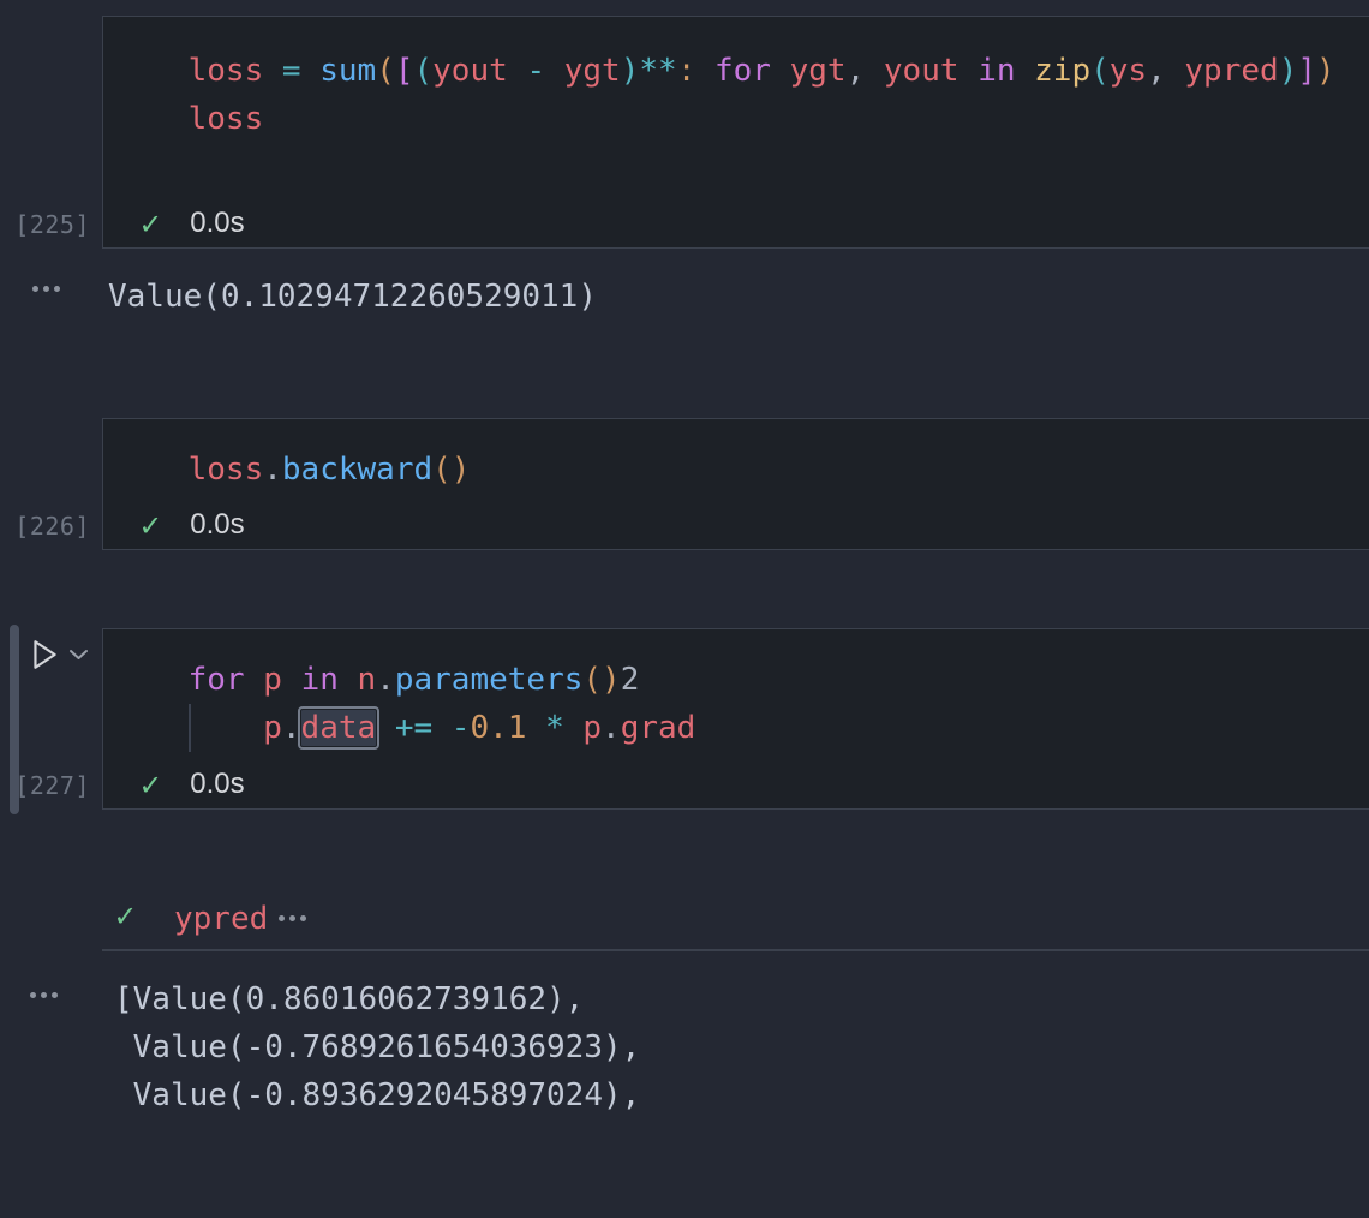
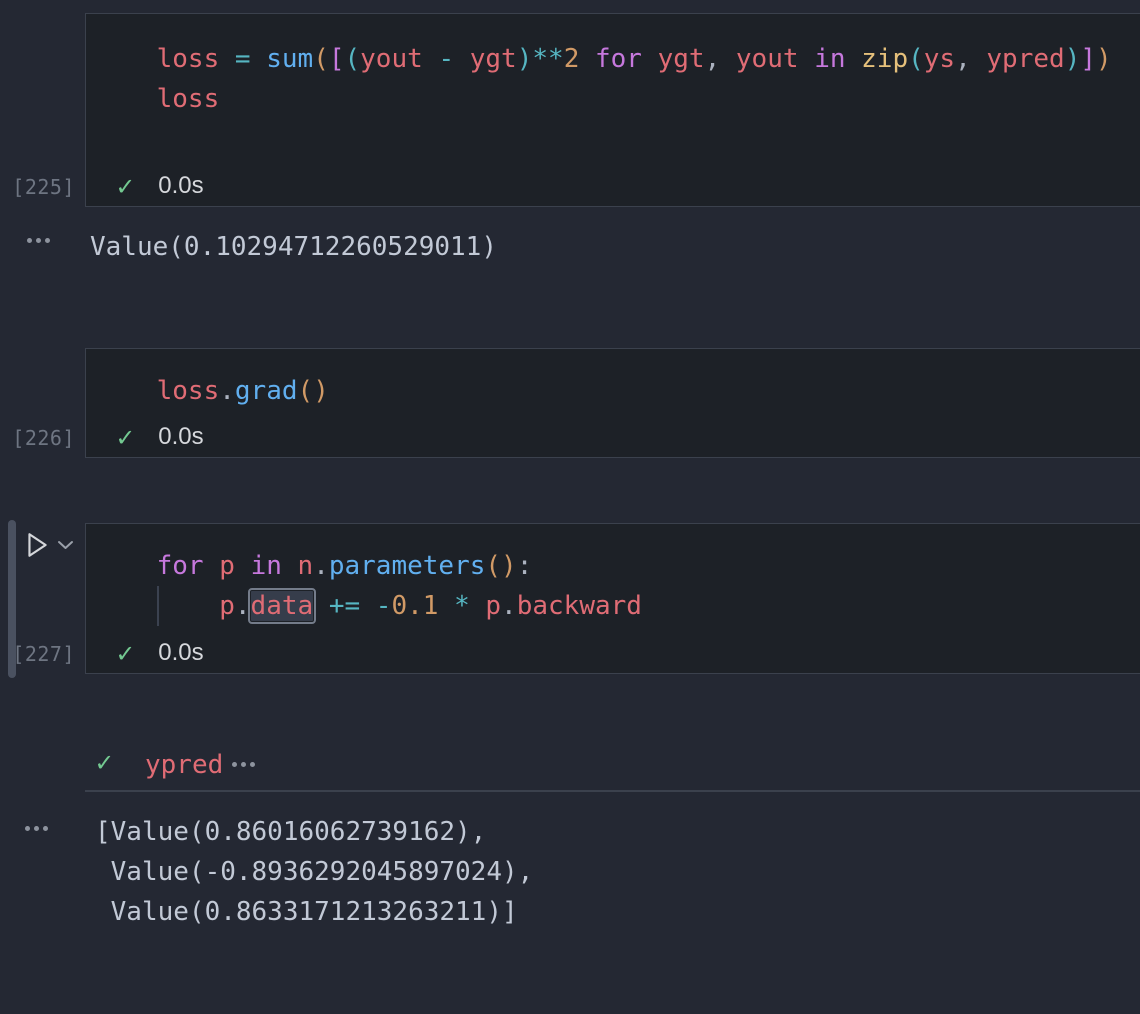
- loss = sum([(yout - ygt)**: for ygt, yout in zip(ys, ypred)])
+ loss = sum([(yout - ygt)**2 for ygt, yout in zip(ys, ypred)])
  loss
  ✓
  0.0s
  [225]
  Value(0.10294712260529011)
- loss.backward()
+ loss.grad()
  ✓
  0.0s
  [226]
- for p in n.parameters()2
+ for p in n.parameters():
- p.data += -0.1 * p.grad
+ p.data += -0.1 * p.backward
  ✓
  0.0s
  [227]
  ✓
  ypred
  [Value(0.86016062739162),
- Value(-0.7689261654036923),
  Value(-0.8936292045897024),
+ Value(0.8633171213263211)]
